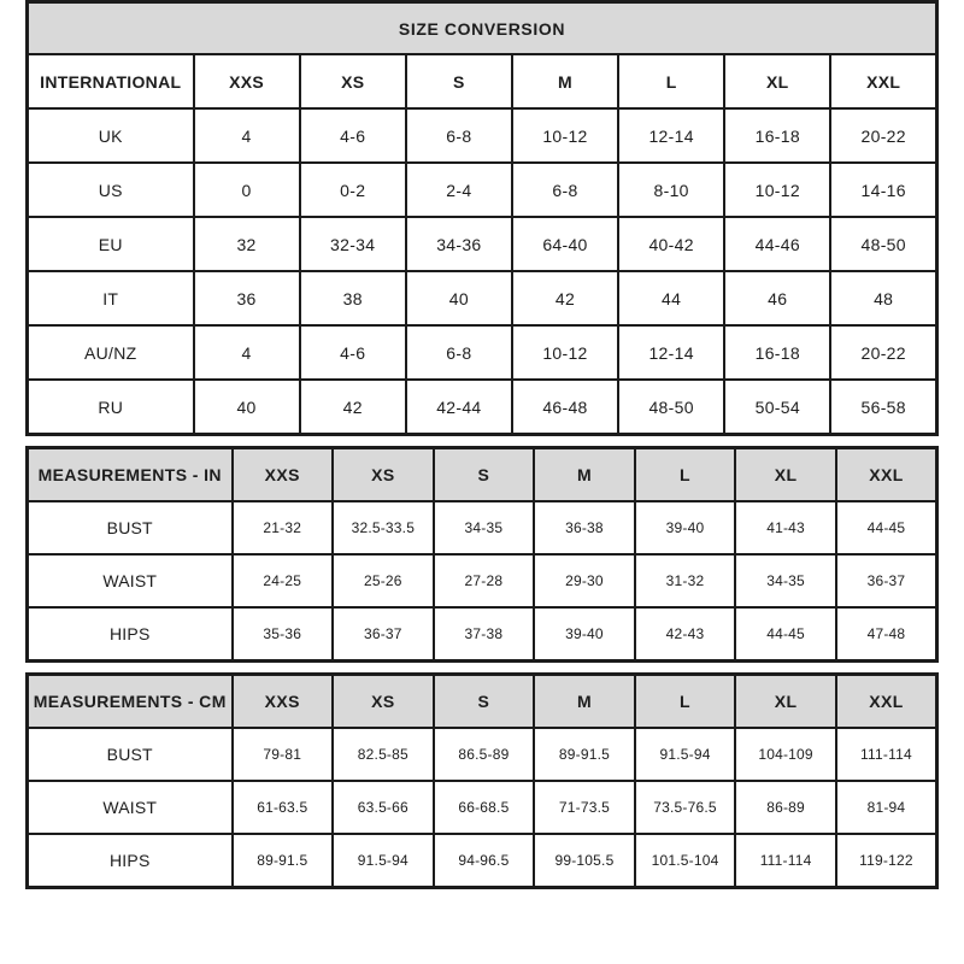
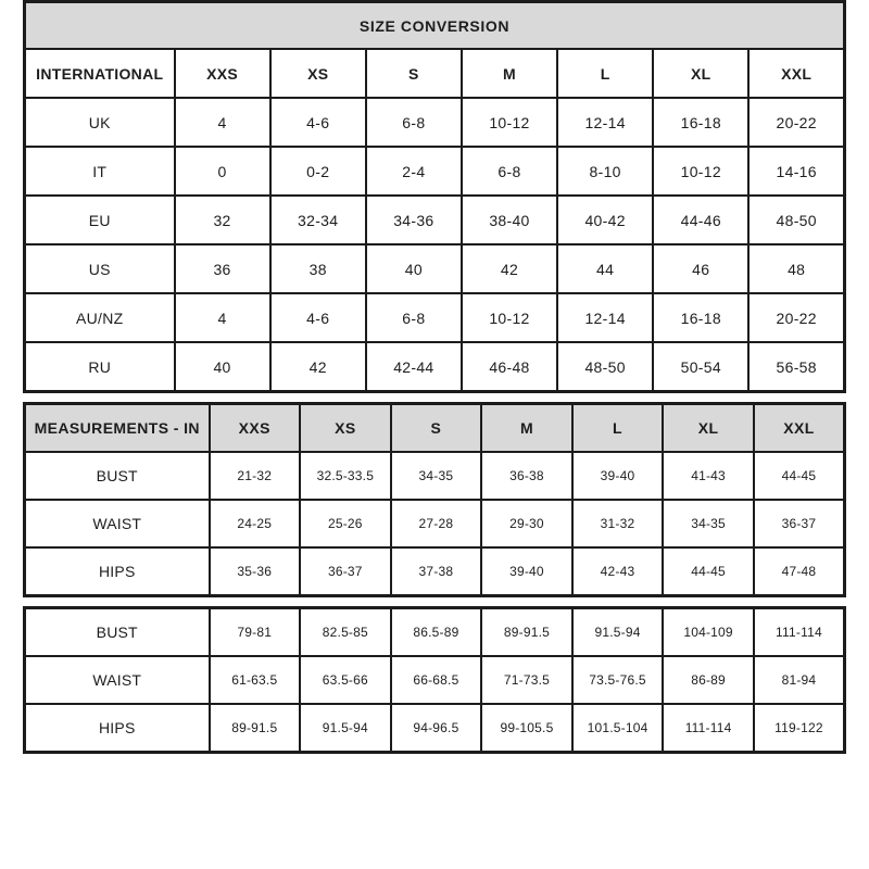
  SIZE CONVERSION
  INTERNATIONAL	XXS	XS	S	M	L	XL	XXL
  UK	4	4-6	6-8	10-12	12-14	16-18	20-22
- US	0	0-2	2-4	6-8	8-10	10-12	14-16
+ IT	0	0-2	2-4	6-8	8-10	10-12	14-16
- EU	32	32-34	34-36	64-40	40-42	44-46	48-50
+ EU	32	32-34	34-36	38-40	40-42	44-46	48-50
- IT	36	38	40	42	44	46	48
+ US	36	38	40	42	44	46	48
  AU/NZ	4	4-6	6-8	10-12	12-14	16-18	20-22
  RU	40	42	42-44	46-48	48-50	50-54	56-58
  MEASUREMENTS - IN	XXS	XS	S	M	L	XL	XXL
  BUST	21-32	32.5-33.5	34-35	36-38	39-40	41-43	44-45
  WAIST	24-25	25-26	27-28	29-30	31-32	34-35	36-37
  HIPS	35-36	36-37	37-38	39-40	42-43	44-45	47-48
- MEASUREMENTS - CM	XXS	XS	S	M	L	XL	XXL
  BUST	79-81	82.5-85	86.5-89	89-91.5	91.5-94	104-109	111-114
  WAIST	61-63.5	63.5-66	66-68.5	71-73.5	73.5-76.5	86-89	81-94
  HIPS	89-91.5	91.5-94	94-96.5	99-105.5	101.5-104	111-114	119-122
